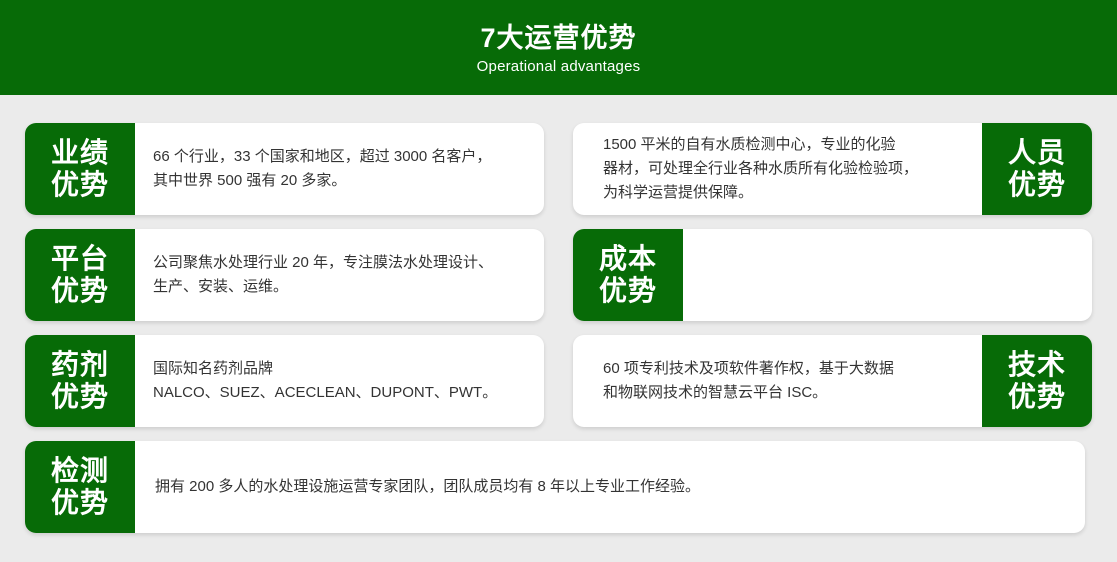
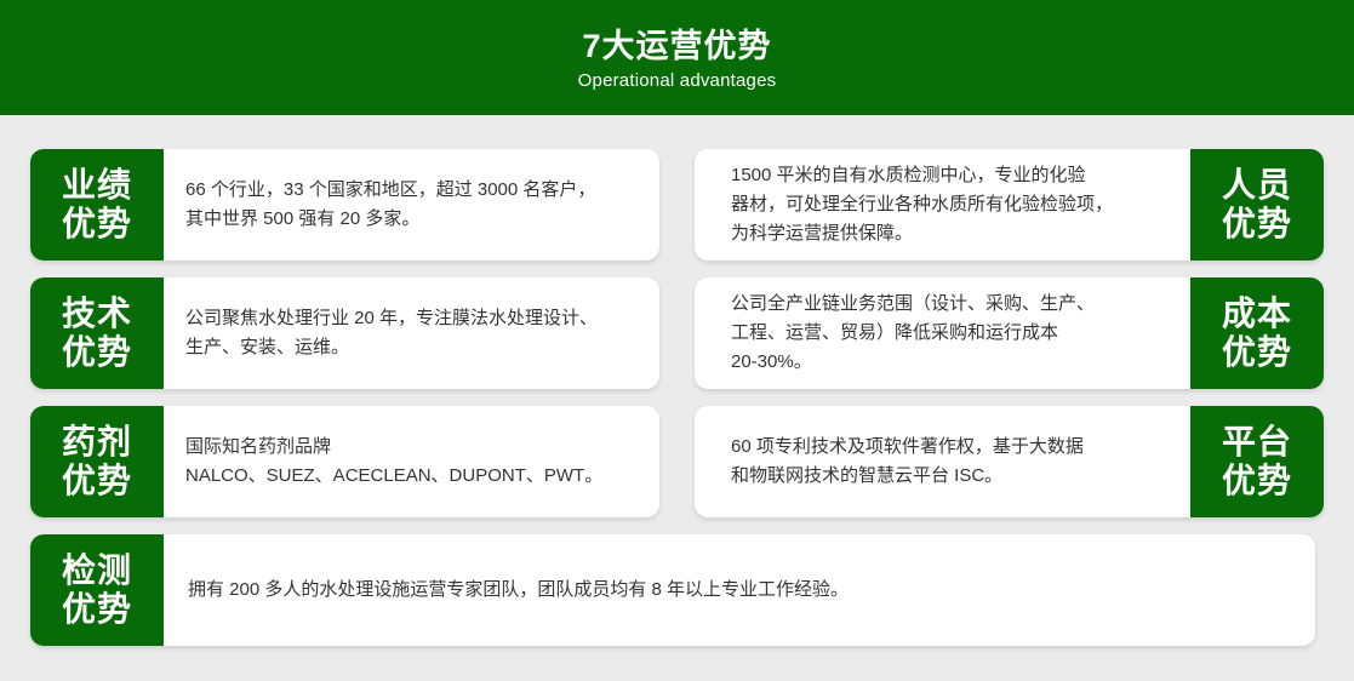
  7大运营优势
  Operational advantages
  业绩
  优势
  66 个行业，33 个国家和地区，超过 3000 名客户，
  其中世界 500 强有 20 多家。
  1500 平米的自有水质检测中心，专业的化验
  器材，可处理全行业各种水质所有化验检验项，
  为科学运营提供保障。
  人员
  优势
- 平台
+ 技术
  优势
  公司聚焦水处理行业 20 年，专注膜法水处理设计、
  生产、安装、运维。
+ 公司全产业链业务范围（设计、采购、生产、
+ 工程、运营、贸易）降低采购和运行成本
+ 20-30%。
  成本
  优势
  药剂
  优势
  国际知名药剂品牌
  NALCO、SUEZ、ACECLEAN、DUPONT、PWT。
  60 项专利技术及项软件著作权，基于大数据
  和物联网技术的智慧云平台 ISC。
- 技术
+ 平台
  优势
  检测
  优势
  拥有 200 多人的水处理设施运营专家团队，团队成员均有 8 年以上专业工作经验。
